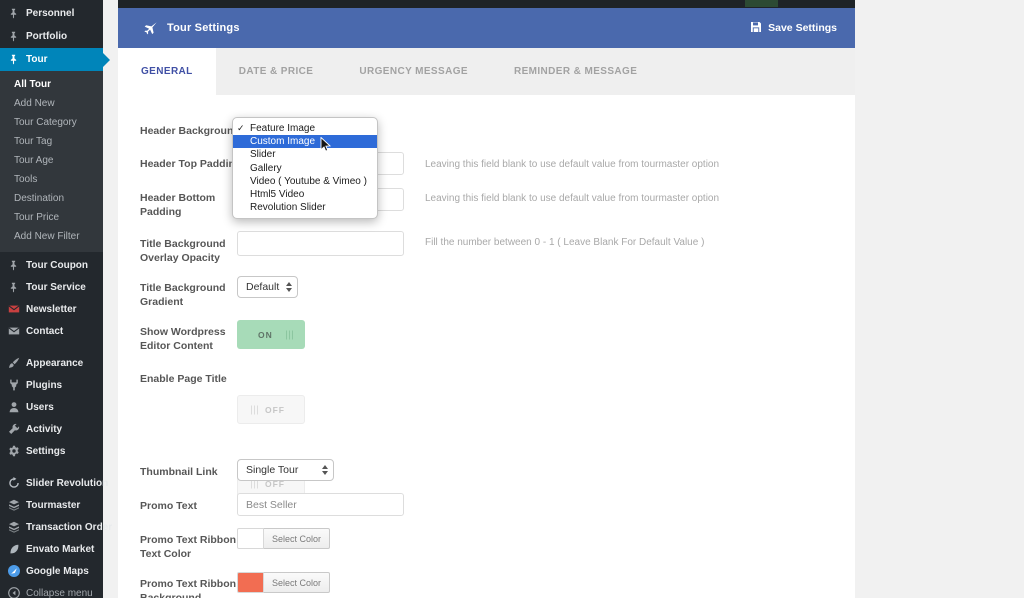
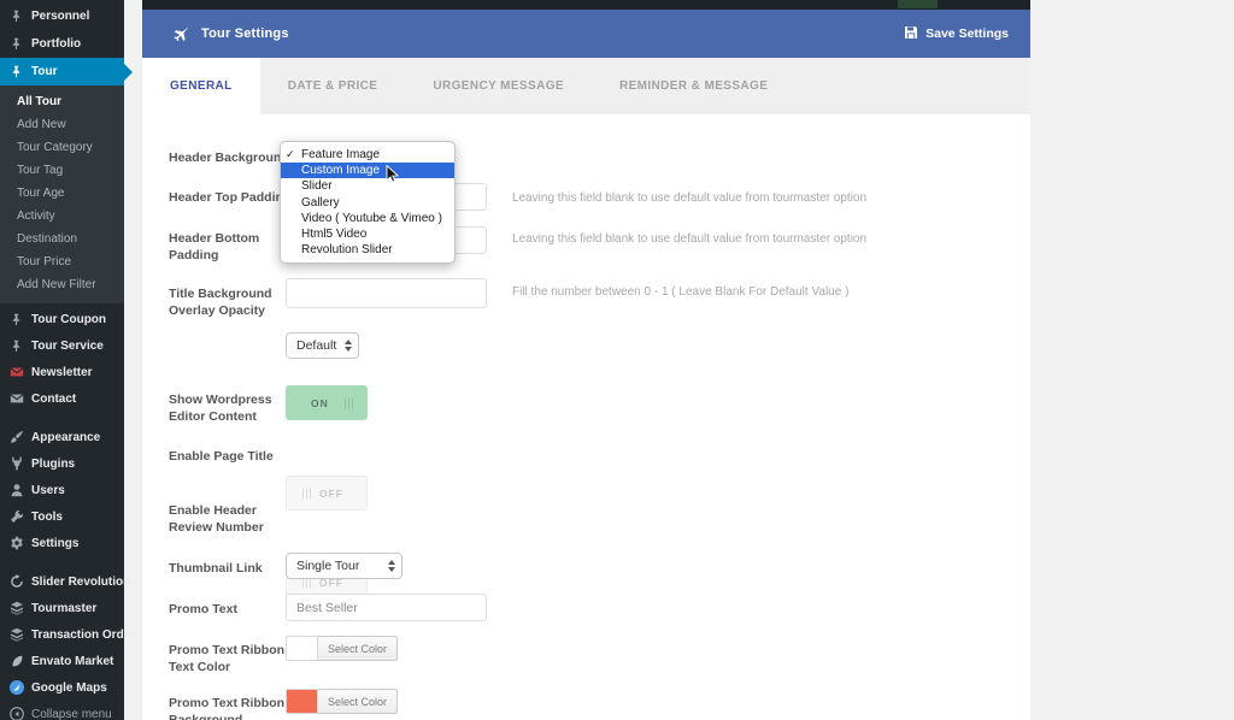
  Personnel
  Portfolio
  Tour
  All Tour
  Add New
  Tour Category
  Tour Tag
  Tour Age
- Tools
+ Activity
  Destination
  Tour Price
  Add New Filter
  Tour Coupon
  Tour Service
  Newsletter
  Contact
  Appearance
  Plugins
  Users
- Activity
+ Tools
  Settings
  Slider Revolution
  Tourmaster
  Transaction Order
  Envato Market
  Google Maps
  Collapse menu
  Tour Settings
  Save Settings
  GENERAL
  DATE & PRICE
  URGENCY MESSAGE
  REMINDER & MESSAGE
  Header Backgroun
  Header Top Paddi
  Leaving this field blank to use default value from tourmaster option
  Header Bottom Padding
  Leaving this field blank to use default value from tourmaster option
  Title Background Overlay Opacity
  Fill the number between 0 - 1 ( Leave Blank For Default Value )
- Title Background Gradient
  Default
  Show Wordpress Editor Content
  ON
  Enable Page Title
  OFF
+ Enable Header Review Number
  OFF
  Thumbnail Link
  Single Tour
  Promo Text
  Best Seller
  Promo Text Ribbon Text Color
  Select Color
  Select Color
  Feature Image
  Custom Image
  Slider
  Gallery
  Video ( Youtube & Vimeo )
  Html5 Video
  Revolution Slider
